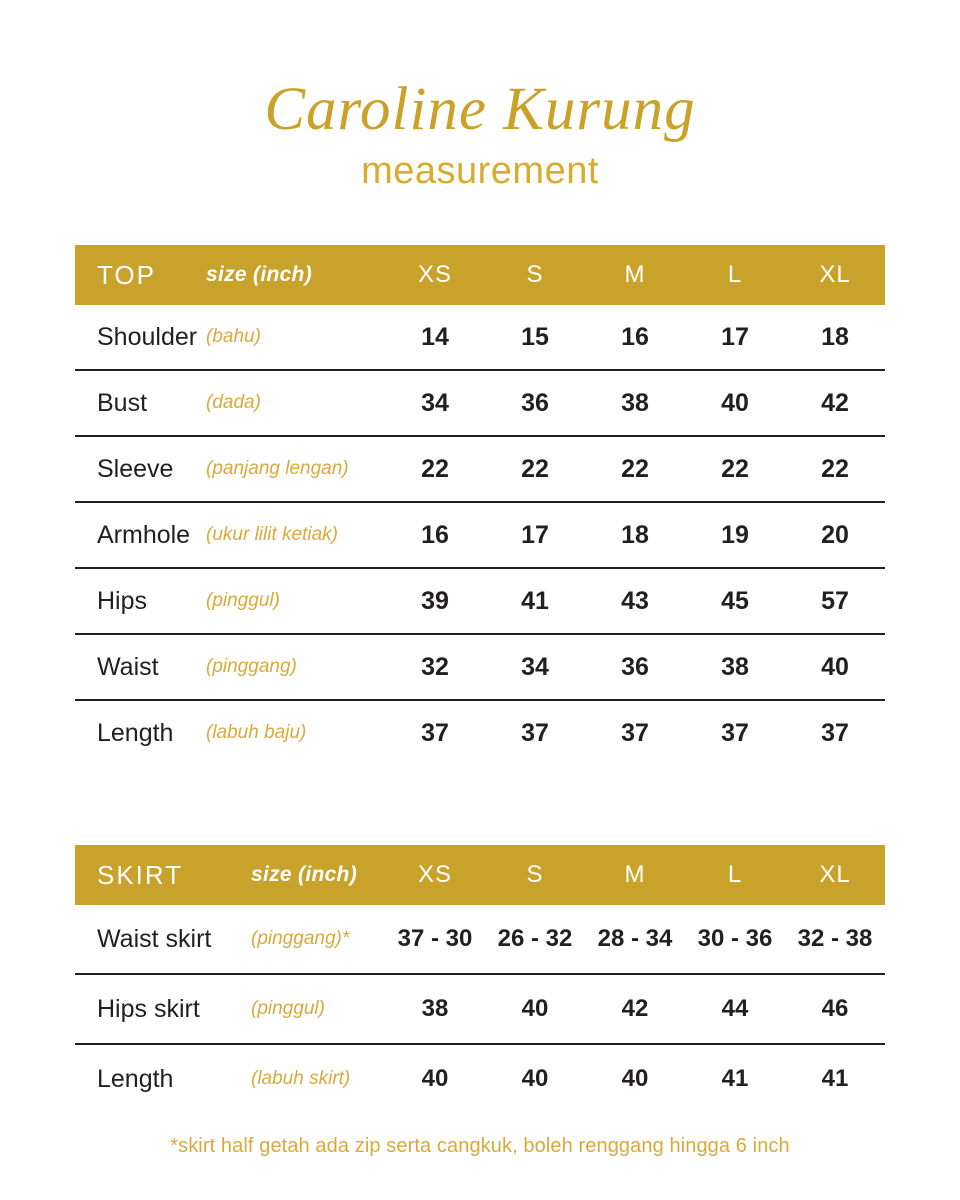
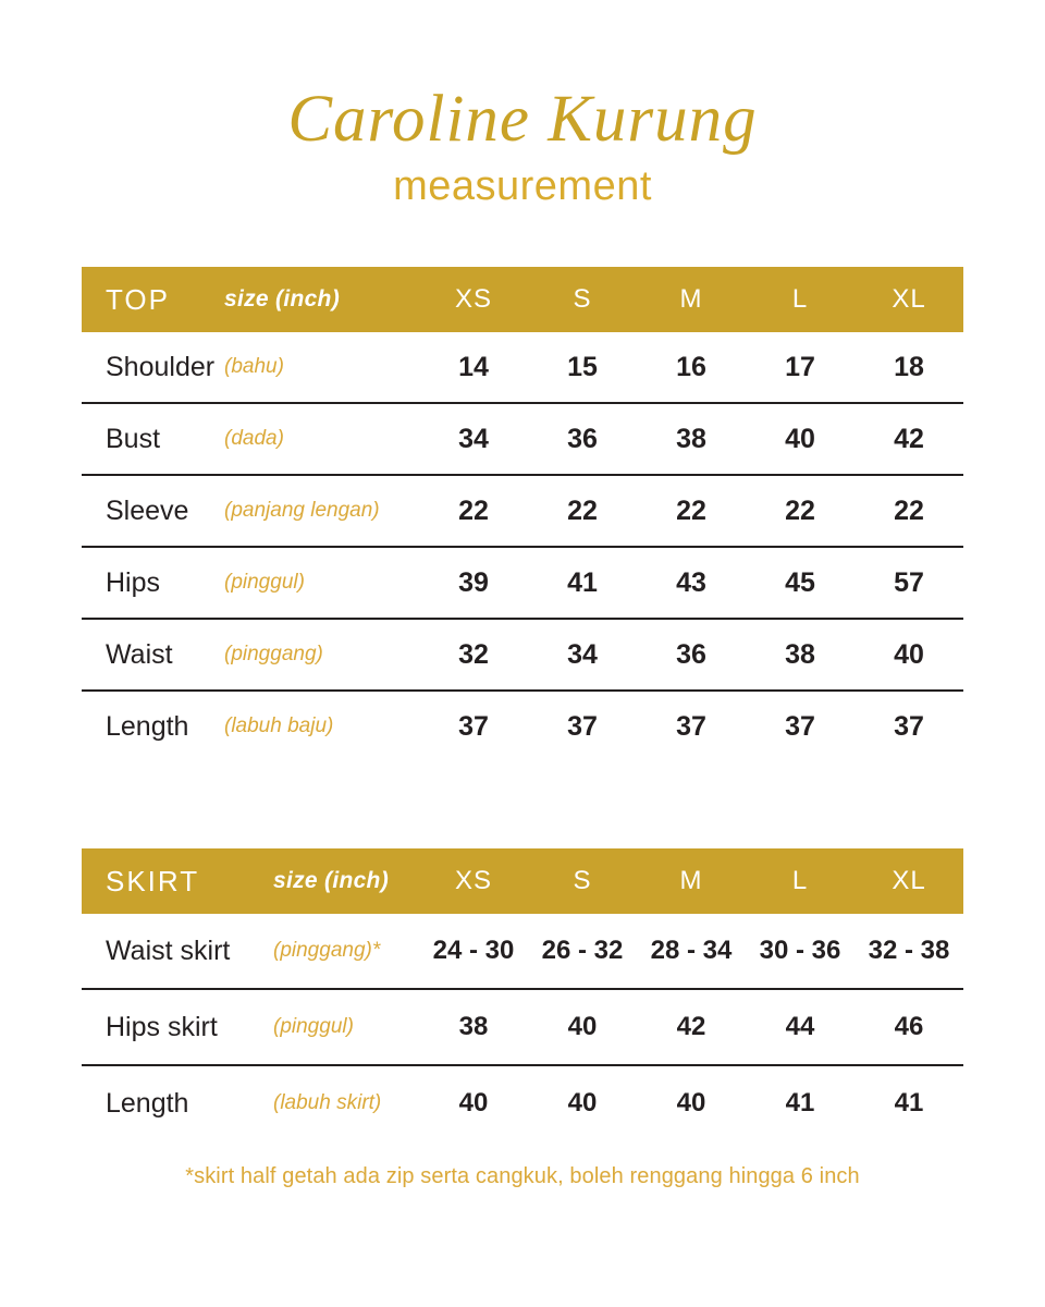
  Caroline Kurung
  measurement
  TOP	size (inch)	XS	S	M	L	XL
  Shoulder	(bahu)	14	15	16	17	18
  Bust	(dada)	34	36	38	40	42
  Sleeve	(panjang lengan)	22	22	22	22	22
- Armhole	(ukur lilit ketiak)	16	17	18	19	20
  Hips	(pinggul)	39	41	43	45	57
  Waist	(pinggang)	32	34	36	38	40
  Length	(labuh baju)	37	37	37	37	37
  SKIRT	size (inch)	XS	S	M	L	XL
- Waist skirt	(pinggang)*	37 - 30	26 - 32	28 - 34	30 - 36	32 - 38
+ Waist skirt	(pinggang)*	24 - 30	26 - 32	28 - 34	30 - 36	32 - 38
  Hips skirt	(pinggul)	38	40	42	44	46
  Length	(labuh skirt)	40	40	40	41	41
  *skirt half getah ada zip serta cangkuk, boleh renggang hingga 6 inch
